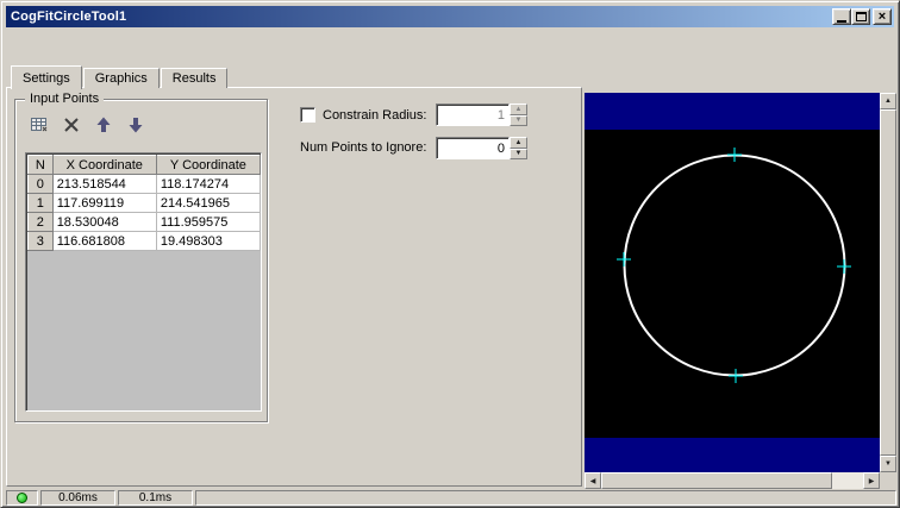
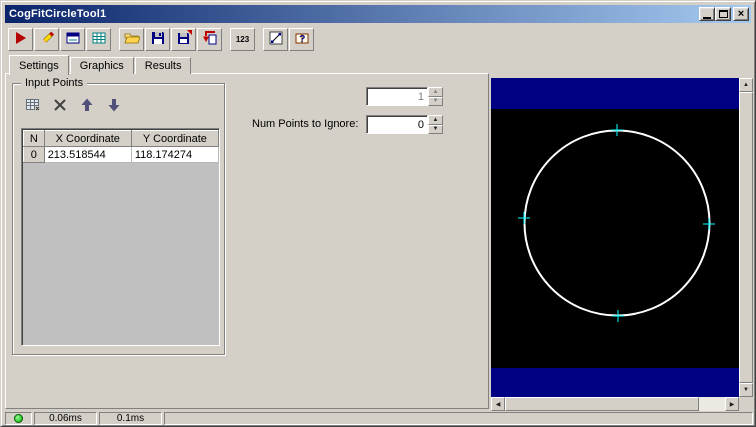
  CogFitCircleTool1
  ×
+ 123
+ ?
  Settings
  Graphics
  Results
  Input Points
  N	X Coordinate	Y Coordinate
  0	213.518544	118.174274
- 1	117.699119	214.541965
- 2	18.530048	111.959575
- 3	116.681808	19.498303
- Constrain Radius:
  1
  Num Points to Ignore:
  0
  0.06ms
  0.1ms
